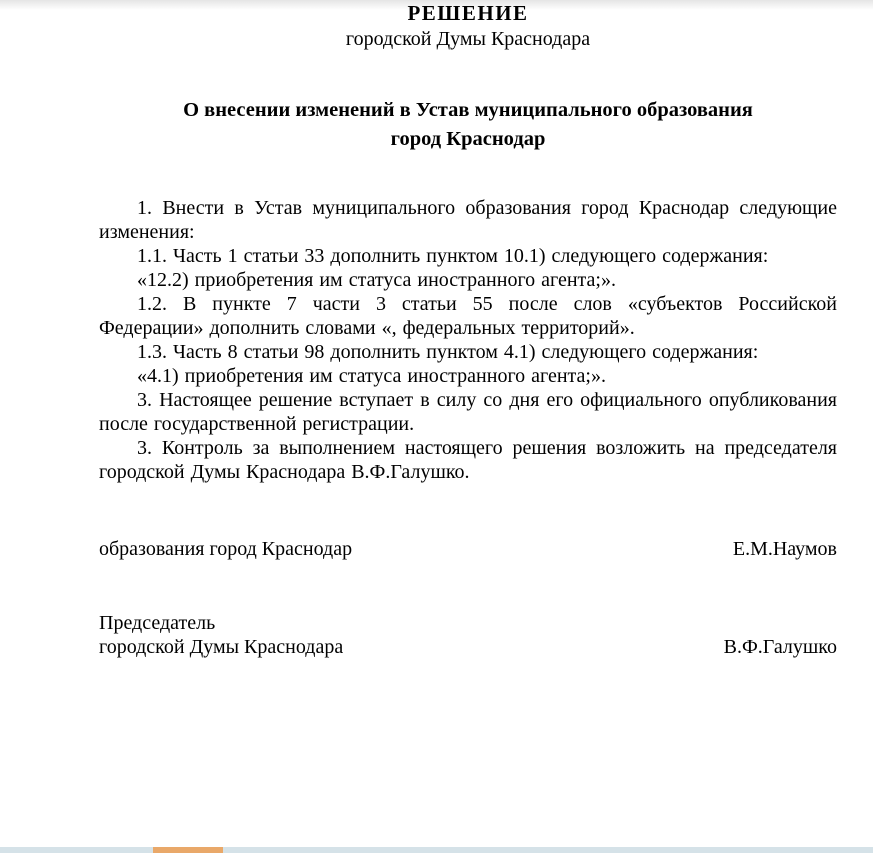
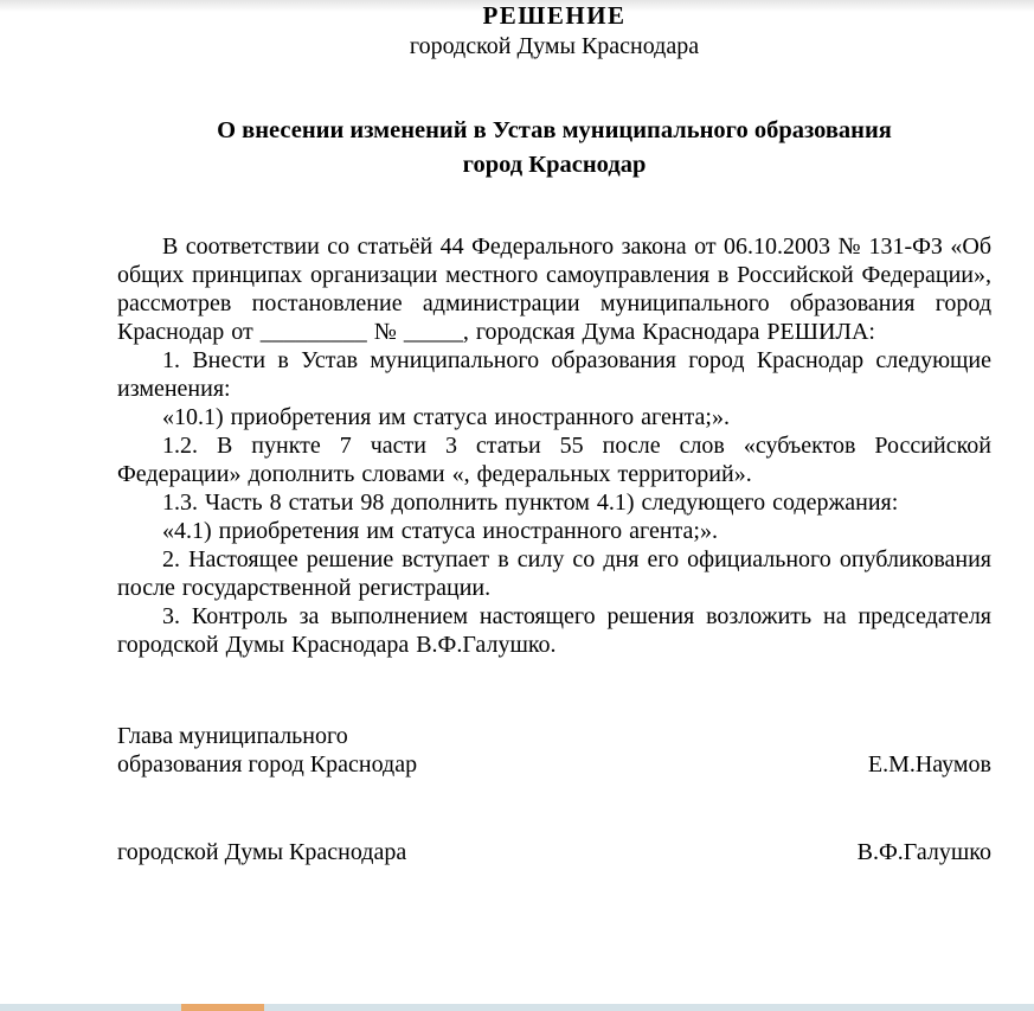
  РЕШЕНИЕ
  городской Думы Краснодара
  О внесении изменений в Устав муниципального образования
  город Краснодар
+ В соответствии со статьёй 44 Федерального закона от 06.10.2003 № 131-ФЗ «Об общих принципах организации местного самоуправления в Российской Федерации», рассмотрев постановление администрации муниципального образования город Краснодар от _________ № _____, городская Дума Краснодара РЕШИЛА:
  1. Внести в Устав муниципального образования город Краснодар следующие изменения:
- 1.1. Часть 1 статьи 33 дополнить пунктом 10.1) следующего содержания:
- «12.2) приобретения им статуса иностранного агента;».
+ «10.1) приобретения им статуса иностранного агента;».
  1.2. В пункте 7 части 3 статьи 55 после слов «субъектов Российской Федерации» дополнить словами «, федеральных территорий».
  1.3. Часть 8 статьи 98 дополнить пунктом 4.1) следующего содержания:
  «4.1) приобретения им статуса иностранного агента;».
- 3. Настоящее решение вступает в силу со дня его официального опубликования после государственной регистрации.
+ 2. Настоящее решение вступает в силу со дня его официального опубликования после государственной регистрации.
  3. Контроль за выполнением настоящего решения возложить на председателя городской Думы Краснодара В.Ф.Галушко.
+ Глава муниципального
  образования город Краснодар
  Е.М.Наумов
- Председатель
  городской Думы Краснодара
  В.Ф.Галушко
